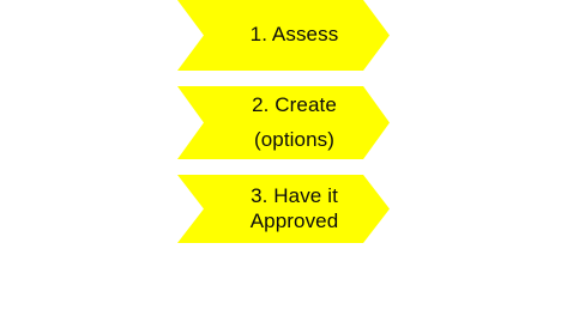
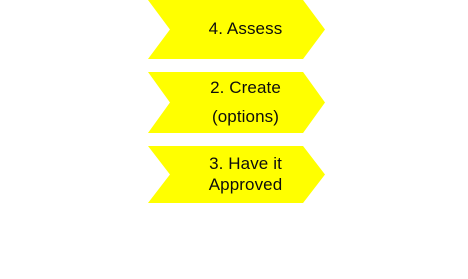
- 1. Assess
+ 4. Assess
  2. Create
  (options)
  3. Have it
  Approved
